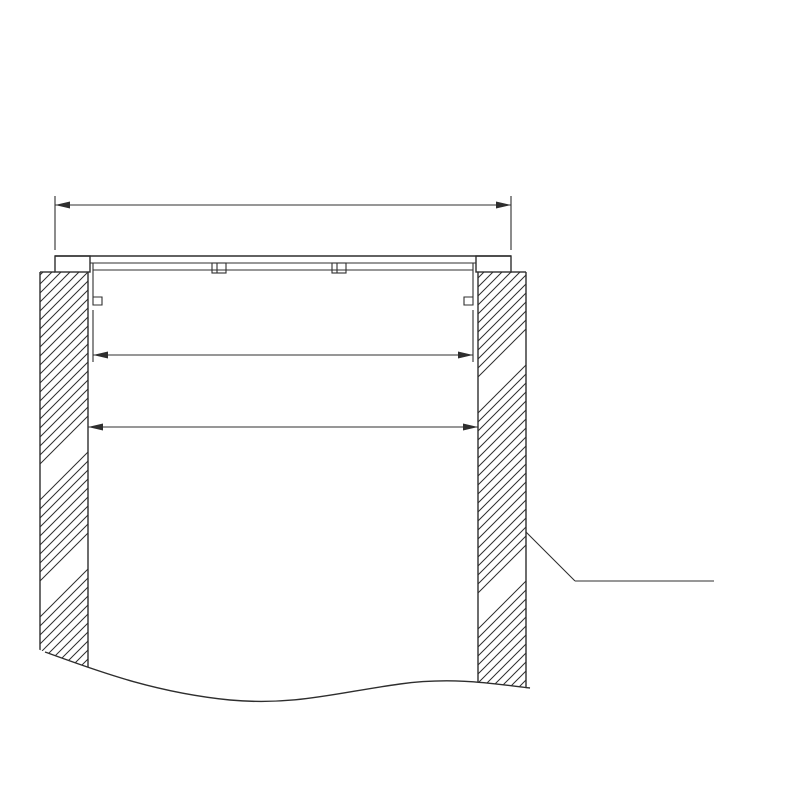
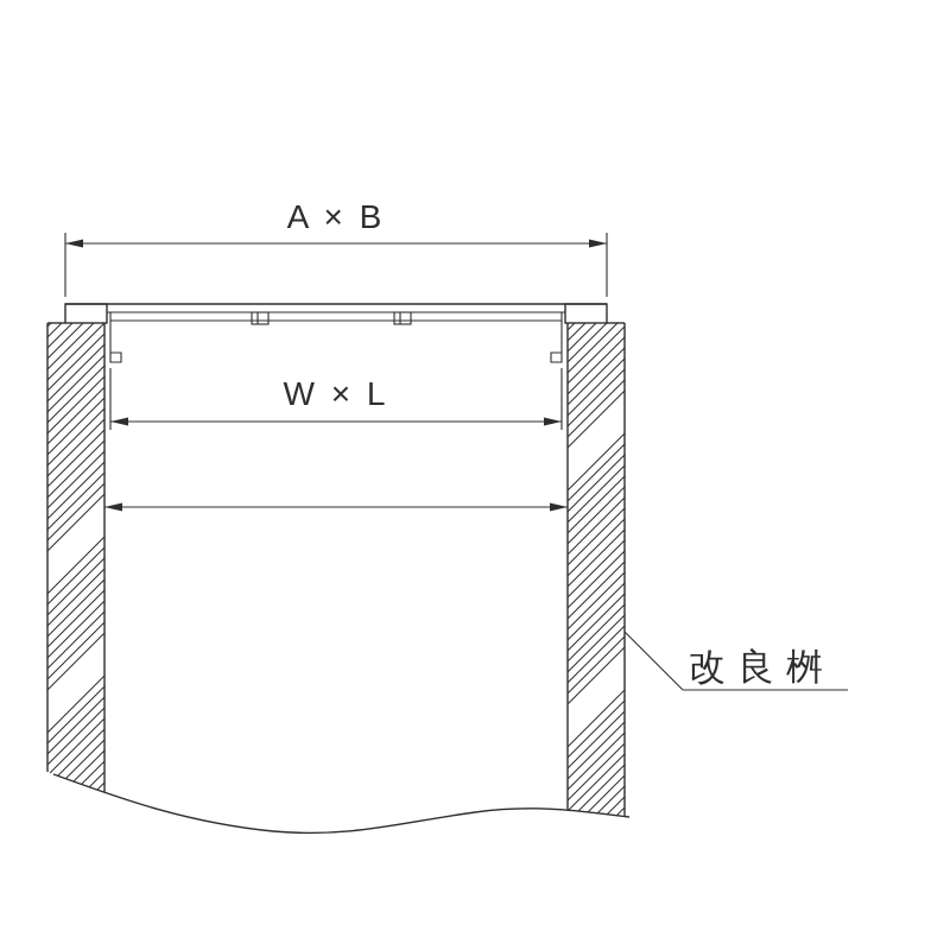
+ A × B
+ W × L
+ 改良桝
